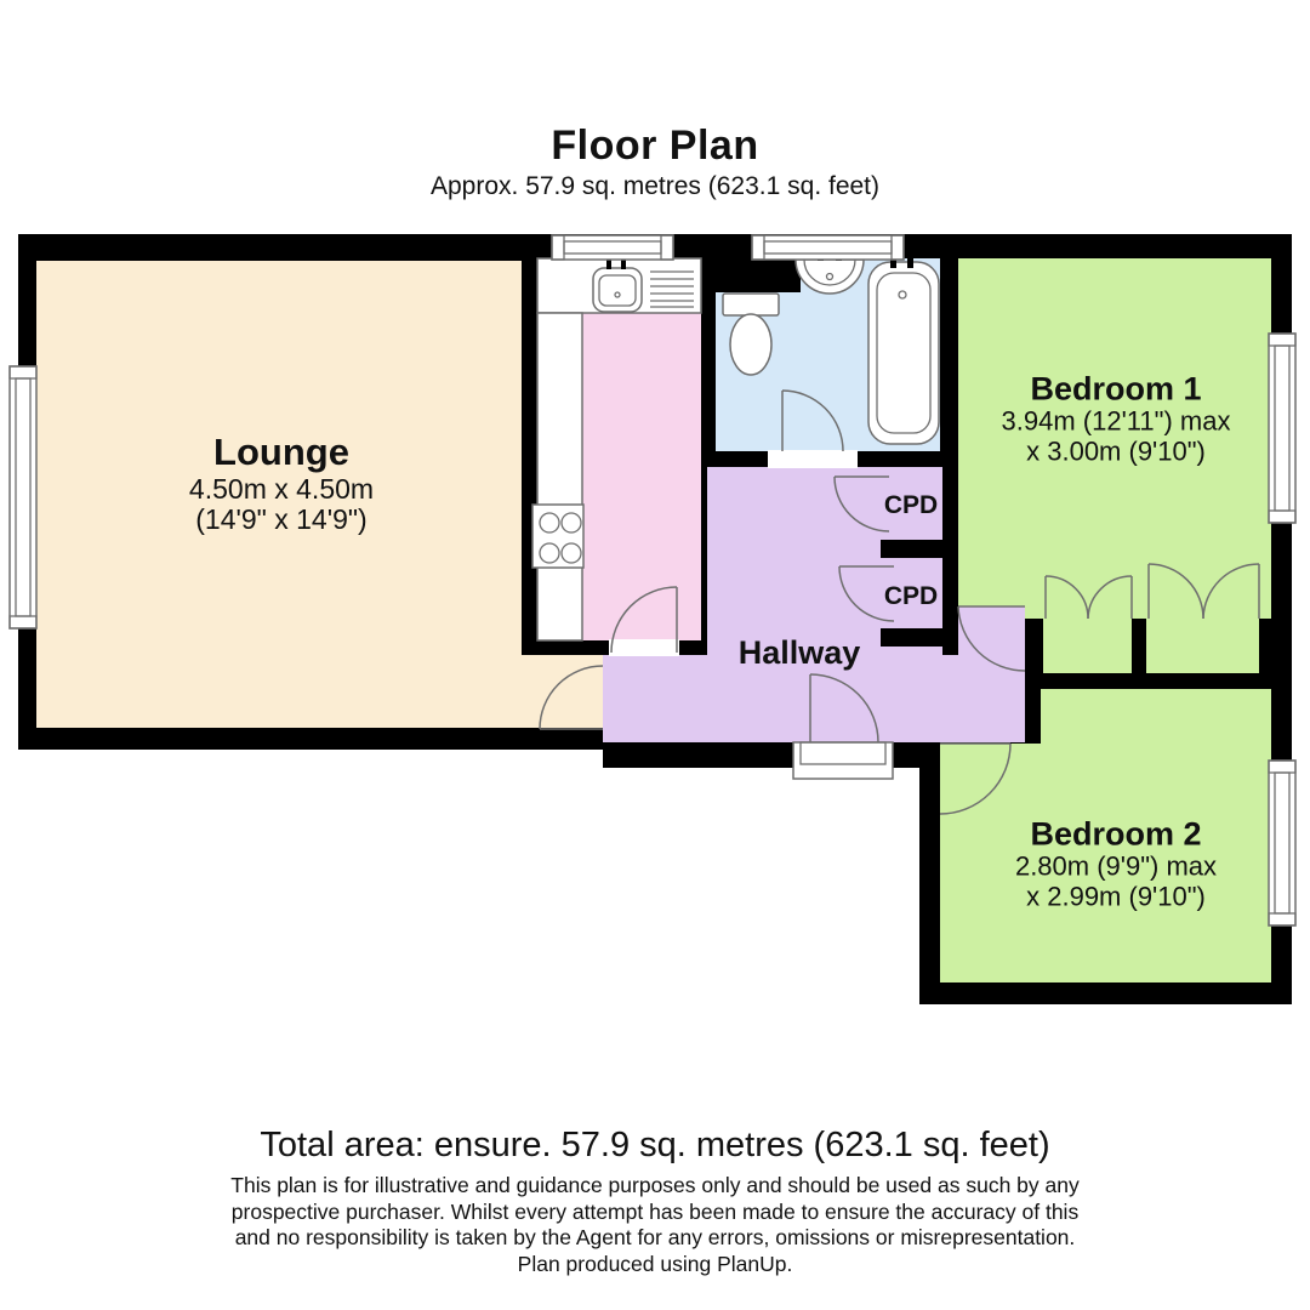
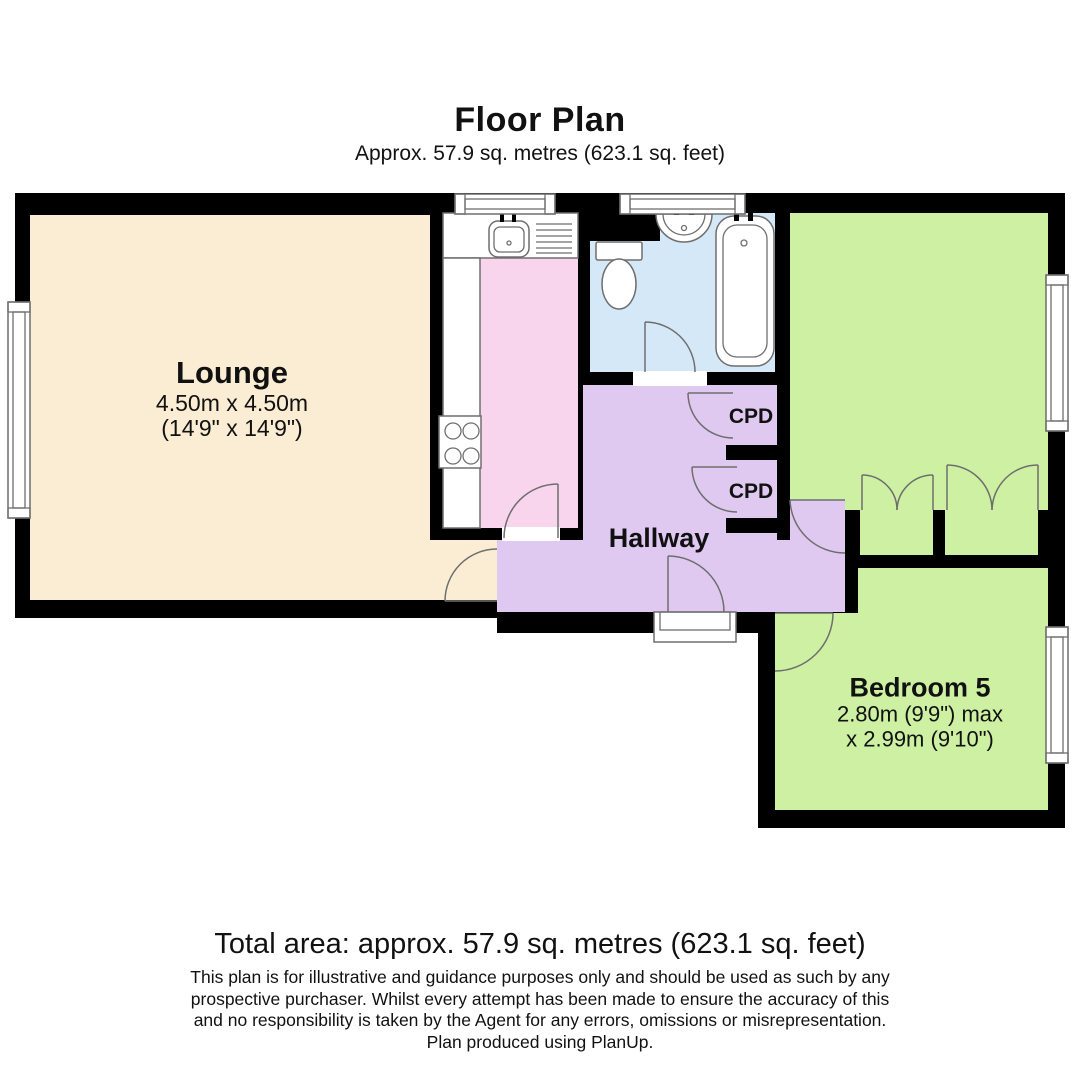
  Floor Plan
  Approx. 57.9 sq. metres (623.1 sq. feet)
  Lounge
  4.50m x 4.50m
  (14'9" x 14'9")
- Bedroom 1
- 3.94m (12'11") max
- x 3.00m (9'10")
- Bedroom 2
+ Bedroom 5
  2.80m (9'9") max
  x 2.99m (9'10")
  Hallway
  CPD
  CPD
- Total area: ensure. 57.9 sq. metres (623.1 sq. feet)
+ Total area: approx. 57.9 sq. metres (623.1 sq. feet)
  This plan is for illustrative and guidance purposes only and should be used as such by any
  prospective purchaser. Whilst every attempt has been made to ensure the accuracy of this
  and no responsibility is taken by the Agent for any errors, omissions or misrepresentation.
  Plan produced using PlanUp.
